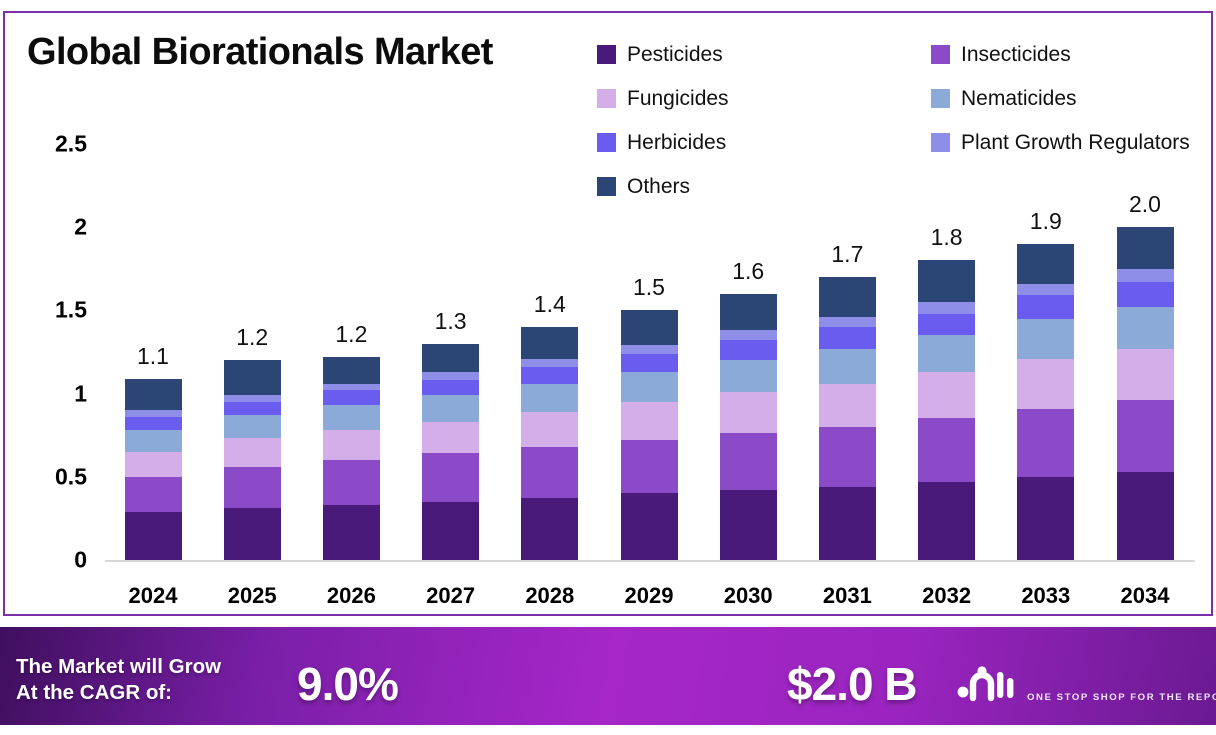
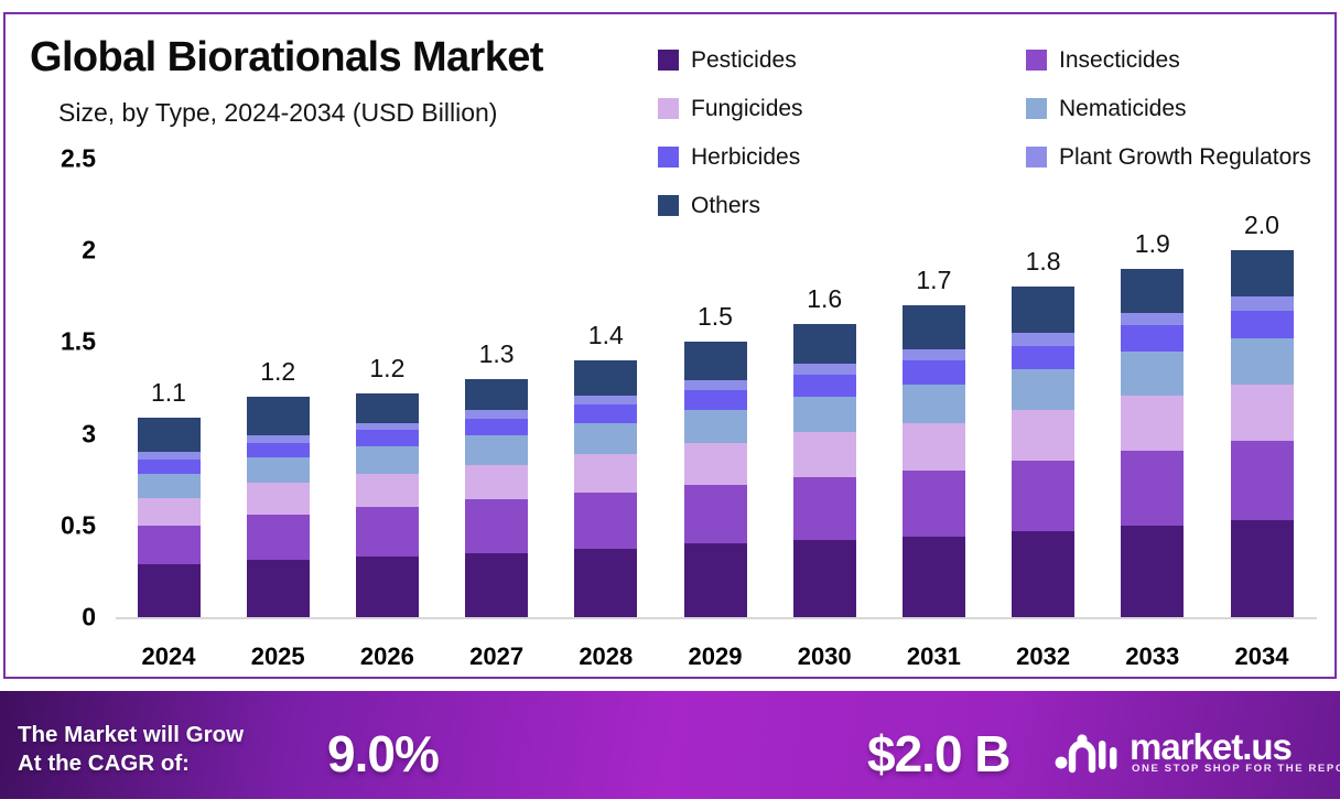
  Global Biorationals Market
+ Size, by Type, 2024-2034 (USD Billion)
  Pesticides
  Insecticides
  Fungicides
  Nematicides
  Herbicides
  Plant Growth Regulators
  Others
  0
  0.5
- 1
+ 3
  1.5
  2
  2.5
  1.1
  2024
  1.2
  2025
  1.2
  2026
  1.3
  2027
  1.4
  2028
  1.5
  2029
  1.6
  2030
  1.7
  2031
  1.8
  2032
  1.9
  2033
  2.0
  2034
  The Market will Grow
  At the CAGR of:
  9.0%
  $2.0 B
+ market.us
  ONE STOP SHOP FOR THE REP
